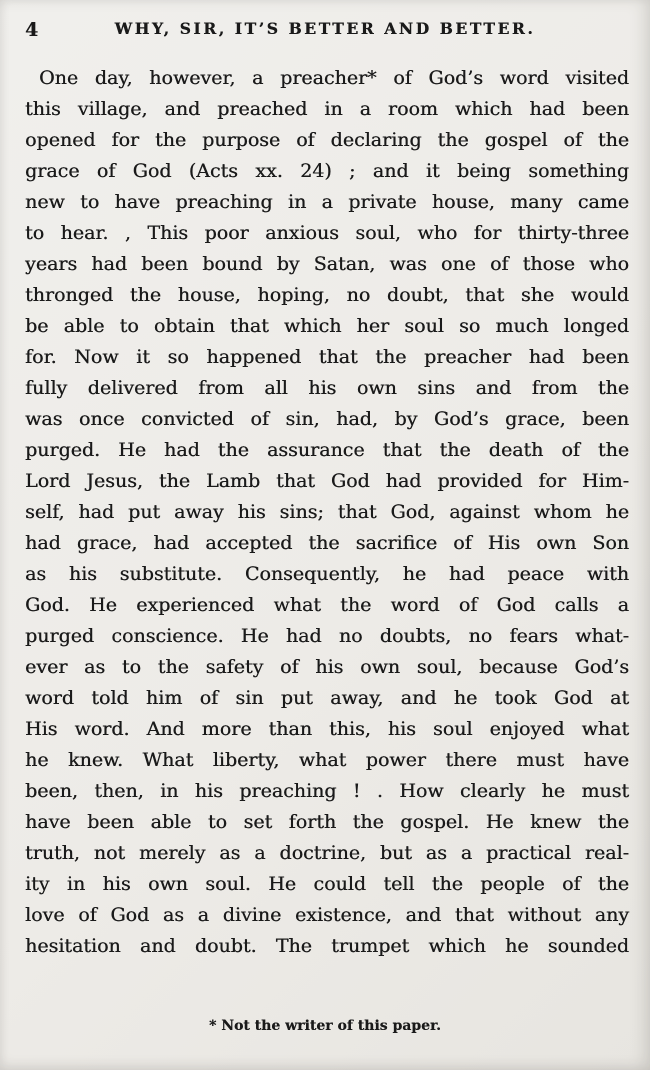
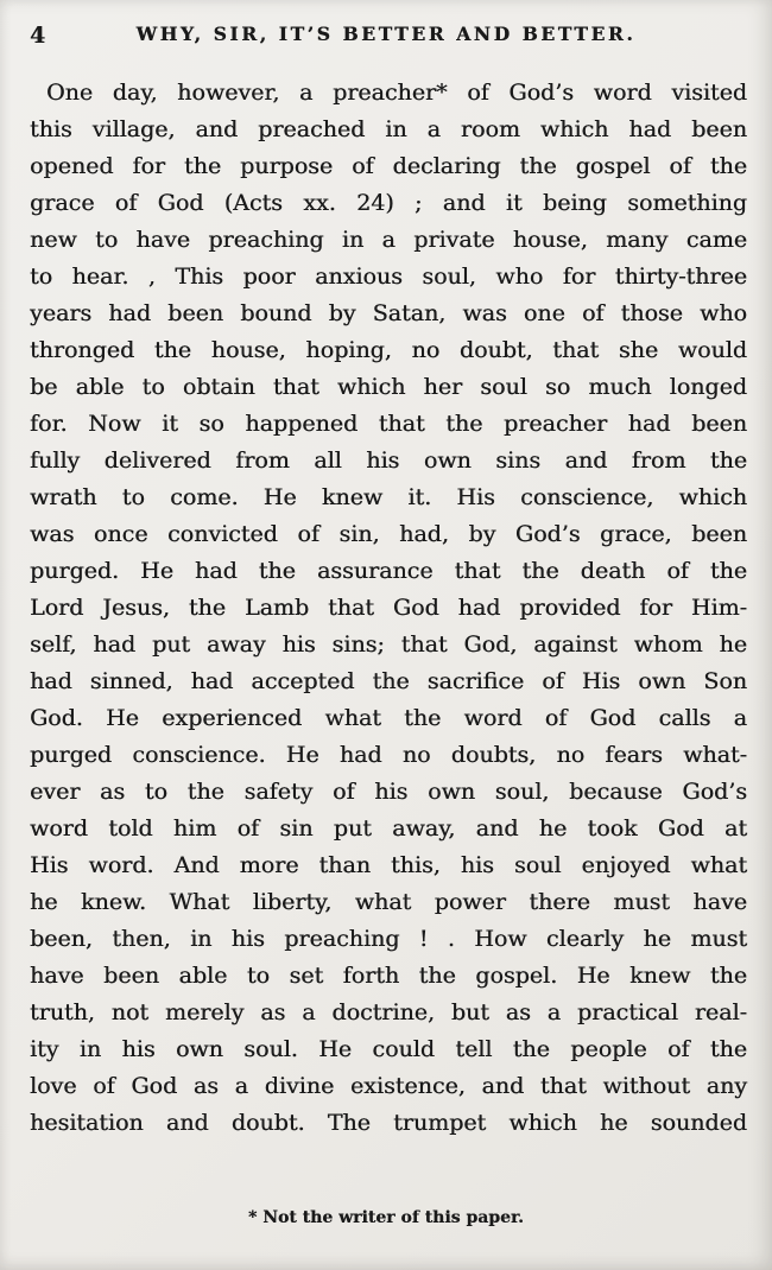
  4
  WHY, SIR, IT’S BETTER AND BETTER.
  One day, however, a preacher* of God’s word visited
  this village, and preached in a room which had been
  opened for the purpose of declaring the gospel of the
  grace of God (Acts xx. 24) ; and it being something
  new to have preaching in a private house, many came
  to hear. , This poor anxious soul, who for thirty-three
  years had been bound by Satan, was one of those who
  thronged the house, hoping, no doubt, that she would
  be able to obtain that which her soul so much longed
  for. Now it so happened that the preacher had been
  fully delivered from all his own sins and from the
+ wrath to come. He knew it. His conscience, which
  was once convicted of sin, had, by God’s grace, been
  purged. He had the assurance that the death of the
  Lord Jesus, the Lamb that God had provided for Him-
  self, had put away his sins; that God, against whom he
- had grace, had accepted the sacrifice of His own Son
+ had sinned, had accepted the sacrifice of His own Son
- as his substitute. Consequently, he had peace with
  God. He experienced what the word of God calls a
  purged conscience. He had no doubts, no fears what-
  ever as to the safety of his own soul, because God’s
  word told him of sin put away, and he took God at
  His word. And more than this, his soul enjoyed what
  he knew. What liberty, what power there must have
  been, then, in his preaching ! . How clearly he must
  have been able to set forth the gospel. He knew the
  truth, not merely as a doctrine, but as a practical real-
  ity in his own soul. He could tell the people of the
  love of God as a divine existence, and that without any
  hesitation and doubt. The trumpet which he sounded
  * Not the writer of this paper.
